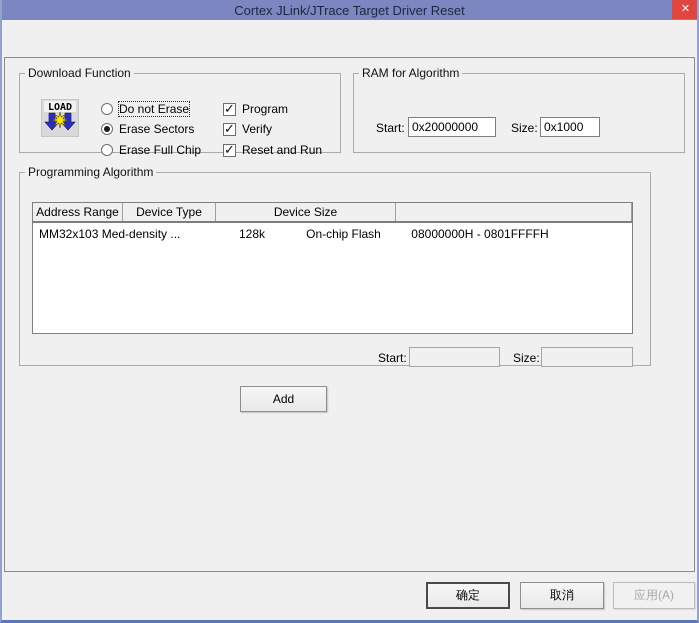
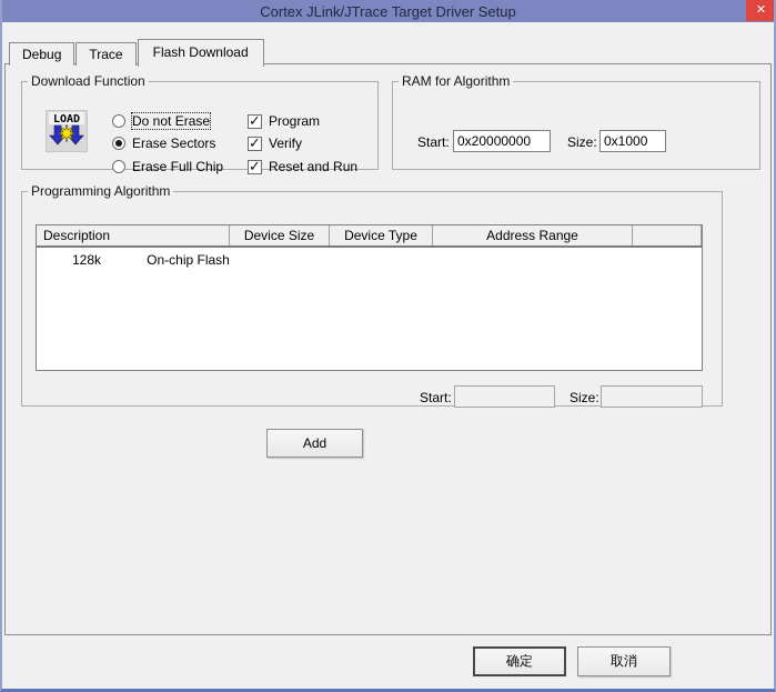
- Cortex JLink/JTrace Target Driver Reset
+ Cortex JLink/JTrace Target Driver Setup
  ✕
+ Debug
+ Trace
+ Flash Download
  Download Function
  LOAD
  Do not Erase
  Erase Sectors
  Erase Full Chip
  ✓
  Program
  ✓
  Verify
  ✓
  Reset and Run
  RAM for Algorithm
  Start:
  0x20000000
  Size:
  0x1000
  Programming Algorithm
+ Description
- Address Range
+ Device Size
  Device Type
- Device Size
+ Address Range
- MM32x103 Med-density ...
  128k
  On-chip Flash
- 08000000H - 0801FFFFH
  Start:
  Size:
  Add
  确定
  取消
- 应用(A)
